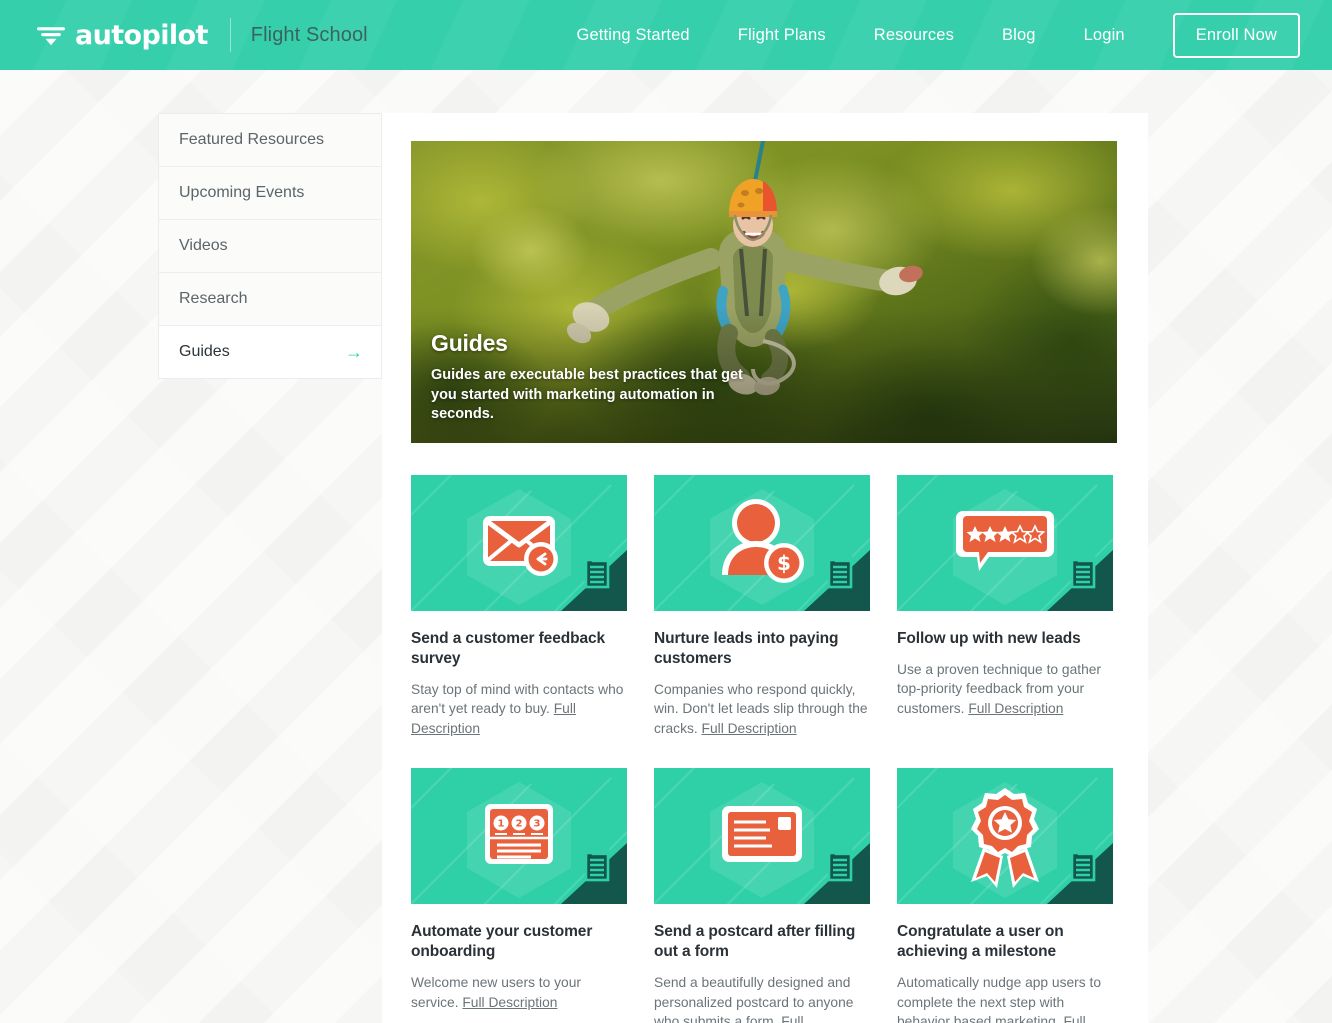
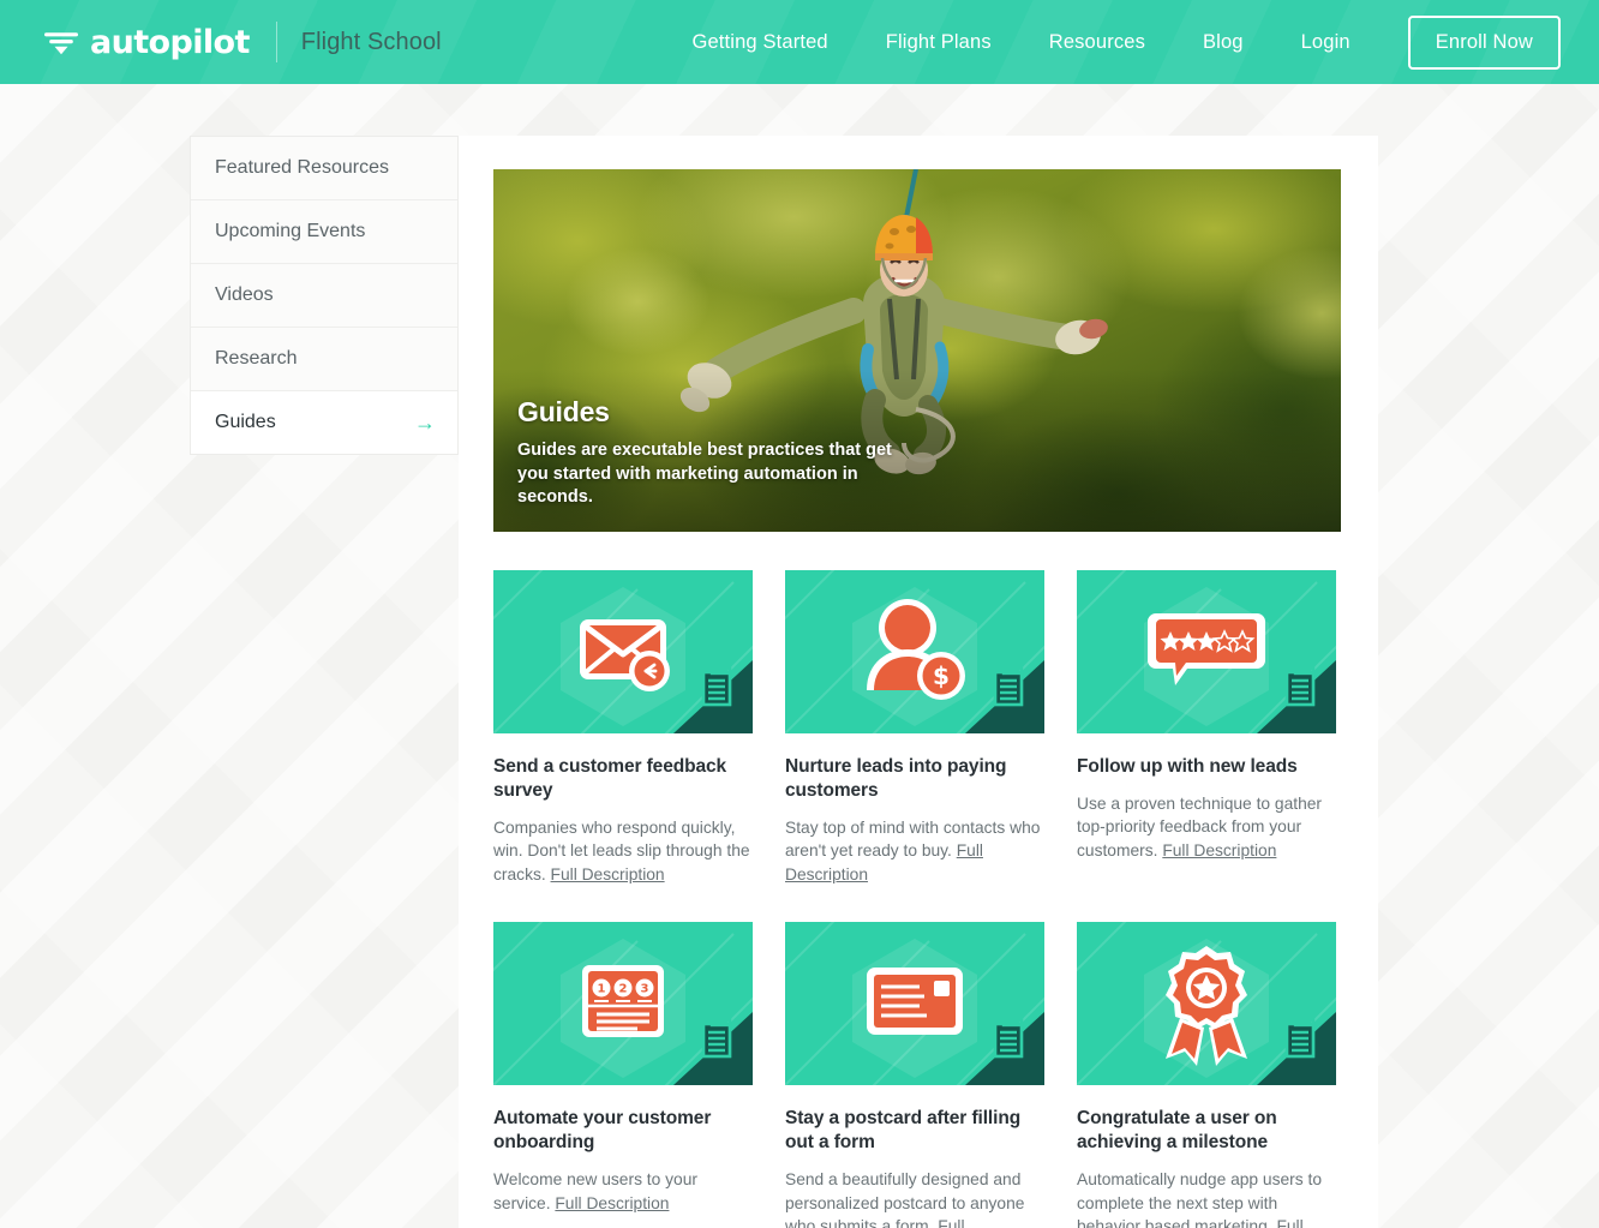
  autopilot
  Flight School
  Getting Started
  Flight Plans
  Resources
  Blog
  Login
  Enroll Now
  Featured Resources
  Upcoming Events
  Videos
  Research
  Guides
  →
  Guides
  Guides are executable best practices that get you started with marketing automation in seconds.
  Send a customer feedback survey
- Stay top of mind with contacts who aren't yet ready to buy. Full Description
+ Companies who respond quickly, win. Don't let leads slip through the cracks. Full Description
  $
  Nurture leads into paying customers
- Companies who respond quickly, win. Don't let leads slip through the cracks. Full Description
+ Stay top of mind with contacts who aren't yet ready to buy. Full Description
  Follow up with new leads
  Use a proven technique to gather top-priority feedback from your customers. Full Description
  1
  2
  3
  Automate your customer onboarding
  Welcome new users to your service. Full Description
- Send a postcard after filling out a form
+ Stay a postcard after filling out a form
  Send a beautifully designed and personalized postcard to anyone who submits a form. Full
  Congratulate a user on achieving a milestone
  Automatically nudge app users to complete the next step with behavior based marketing. Full
